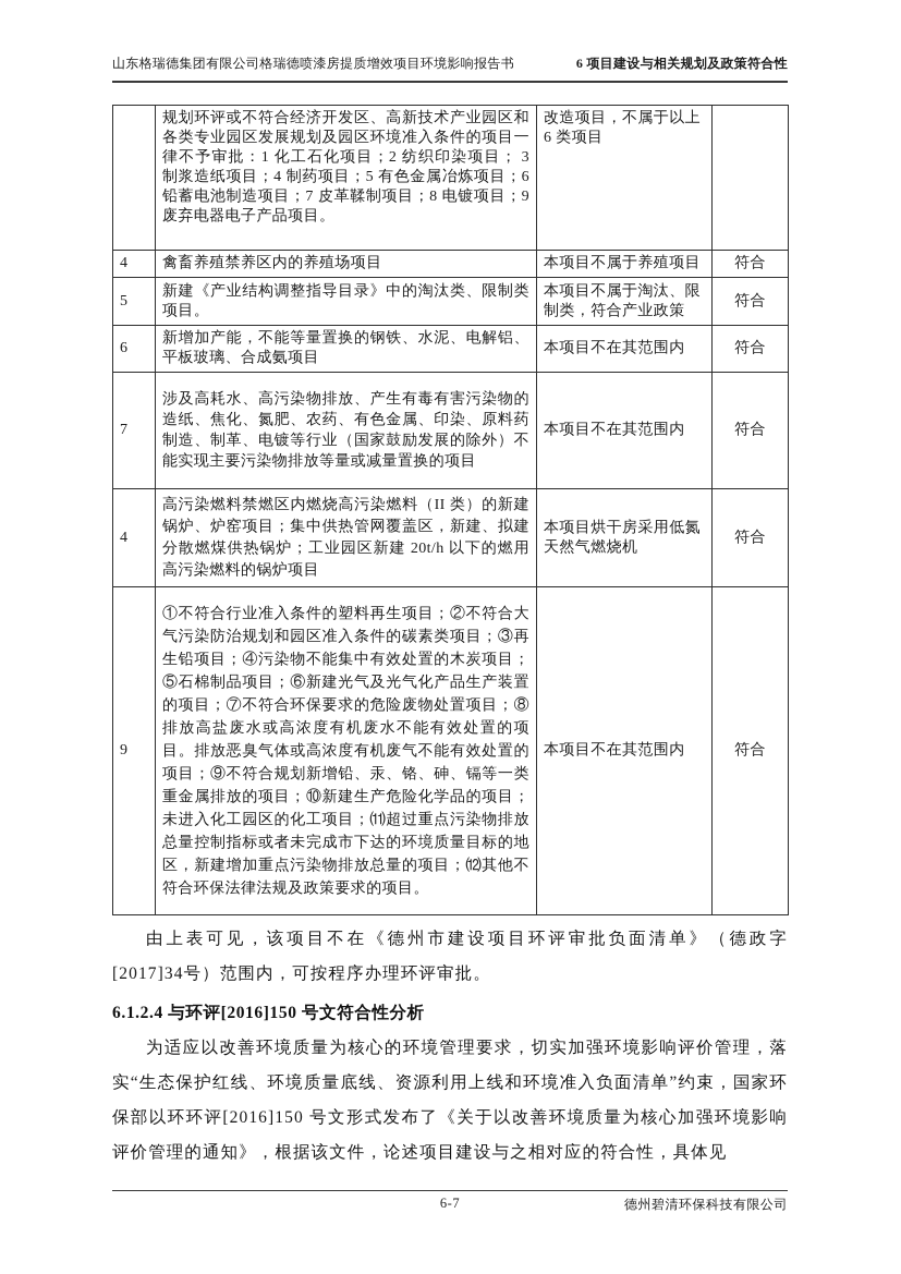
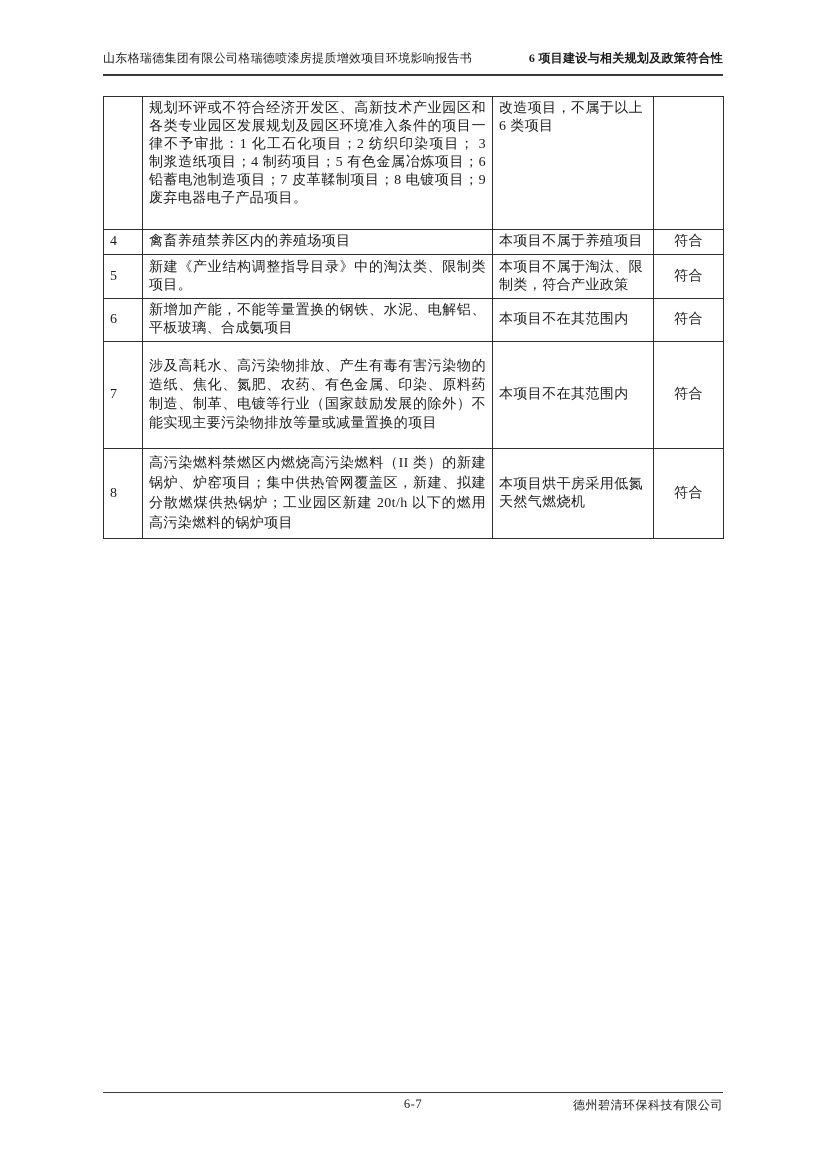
  山东格瑞德集团有限公司格瑞德喷漆房提质增效项目环境影响报告书
  6 项目建设与相关规划及政策符合性
  	规划环评或不符合经济开发区、高新技术产业园区和各类专业园区发展规划及园区环境准入条件的项目一律不予审批：1 化工石化项目；2 纺织印染项目； 3 制浆造纸项目；4 制药项目；5 有色金属冶炼项目；6 铅蓄电池制造项目；7 皮革鞣制项目；8 电镀项目；9 废弃电器电子产品项目。	改造项目，不属于以上 6 类项目
  4	禽畜养殖禁养区内的养殖场项目	本项目不属于养殖项目	符合
  5	新建《产业结构调整指导目录》中的淘汰类、限制类项目。	本项目不属于淘汰、限制类，符合产业政策	符合
  6	新增加产能，不能等量置换的钢铁、水泥、电解铝、平板玻璃、合成氨项目	本项目不在其范围内	符合
  7	涉及高耗水、高污染物排放、产生有毒有害污染物的造纸、焦化、氮肥、农药、有色金属、印染、原料药制造、制革、电镀等行业（国家鼓励发展的除外）不能实现主要污染物排放等量或减量置换的项目	本项目不在其范围内	符合
- 4	高污染燃料禁燃区内燃烧高污染燃料（II 类）的新建锅炉、炉窑项目；集中供热管网覆盖区，新建、拟建分散燃煤供热锅炉；工业园区新建 20t/h 以下的燃用高污染燃料的锅炉项目	本项目烘干房采用低氮天然气燃烧机	符合
+ 8	高污染燃料禁燃区内燃烧高污染燃料（II 类）的新建锅炉、炉窑项目；集中供热管网覆盖区，新建、拟建分散燃煤供热锅炉；工业园区新建 20t/h 以下的燃用高污染燃料的锅炉项目	本项目烘干房采用低氮天然气燃烧机	符合
- 9	①不符合行业准入条件的塑料再生项目；②不符合大气污染防治规划和园区准入条件的碳素类项目；③再生铅项目；④污染物不能集中有效处置的木炭项目；⑤石棉制品项目；⑥新建光气及光气化产品生产装置的项目；⑦不符合环保要求的危险废物处置项目；⑧排放高盐废水或高浓度有机废水不能有效处置的项目。排放恶臭气体或高浓度有机废气不能有效处置的项目；⑨不符合规划新增铅、汞、铬、砷、镉等一类重金属排放的项目；⑩新建生产危险化学品的项目；未进入化工园区的化工项目；⑾超过重点污染物排放总量控制指标或者未完成市下达的环境质量目标的地区，新建增加重点污染物排放总量的项目；⑿其他不符合环保法律法规及政策要求的项目。	本项目不在其范围内	符合
- 由上表可见，该项目不在《德州市建设项目环评审批负面清单》（德政字[2017]34号）范围内，可按程序办理环评审批。
- 6.1.2.4 与环评[2016]150 号文符合性分析
- 为适应以改善环境质量为核心的环境管理要求，切实加强环境影响评价管理，落实“生态保护红线、环境质量底线、资源利用上线和环境准入负面清单”约束，国家环保部以环环评[2016]150 号文形式发布了《关于以改善环境质量为核心加强环境影响评价管理的通知》，根据该文件，论述项目建设与之相对应的符合性，具体见
  6-7
  德州碧清环保科技有限公司
